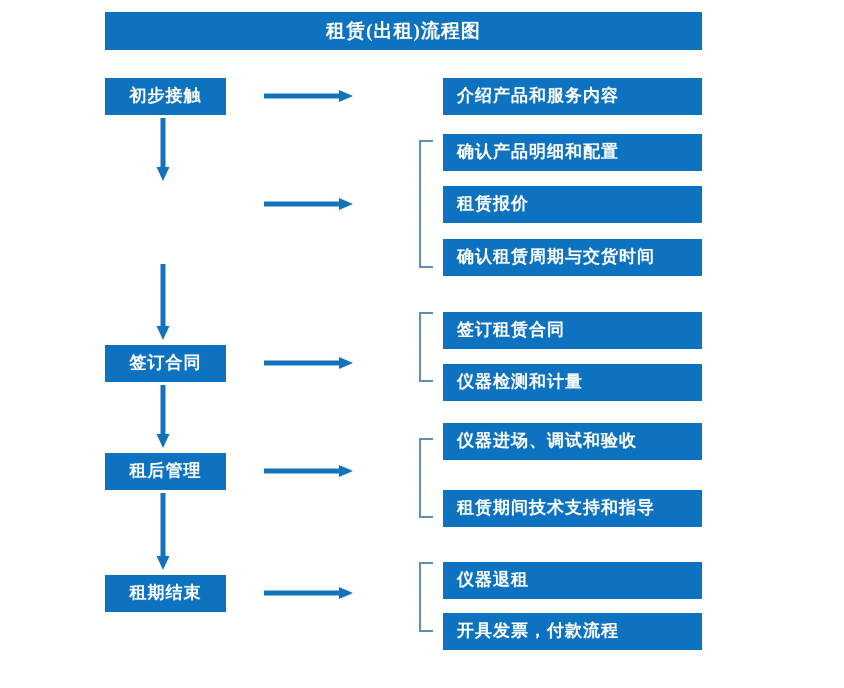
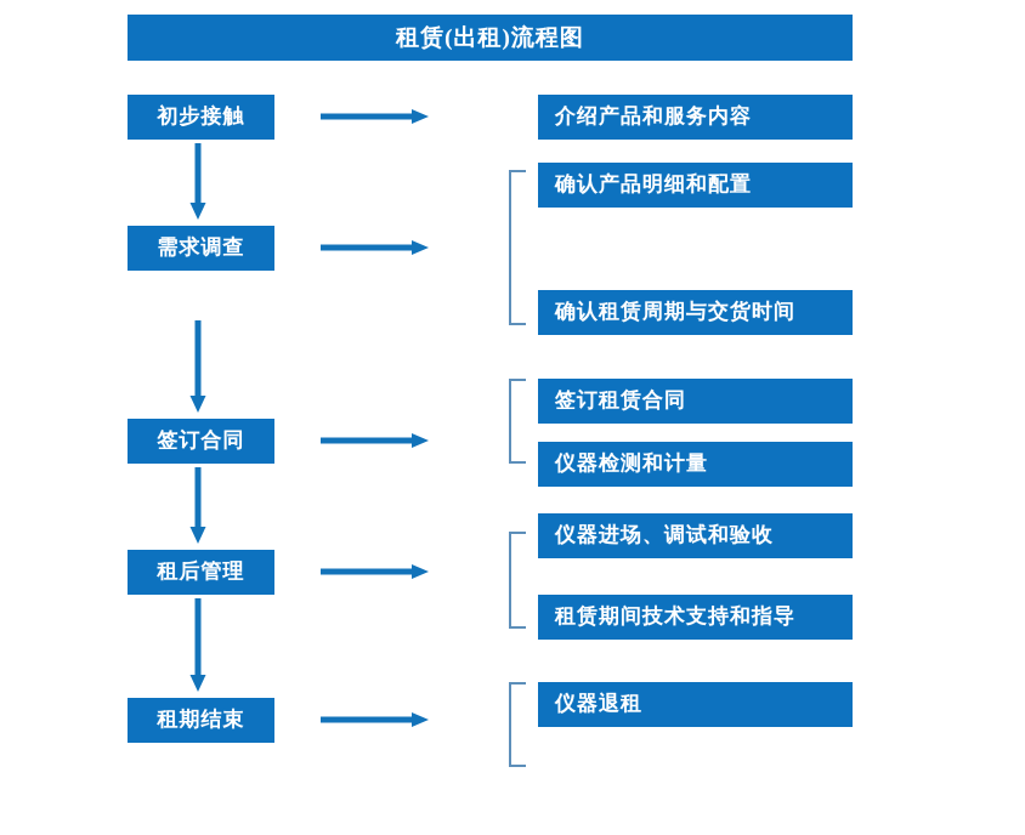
  租赁(出租)流程图
  初步接触
+ 需求调查
  签订合同
  租后管理
  租期结束
  介绍产品和服务内容
  确认产品明细和配置
- 租赁报价
  确认租赁周期与交货时间
  签订租赁合同
  仪器检测和计量
  仪器进场、调试和验收
  租赁期间技术支持和指导
  仪器退租
- 开具发票，付款流程
